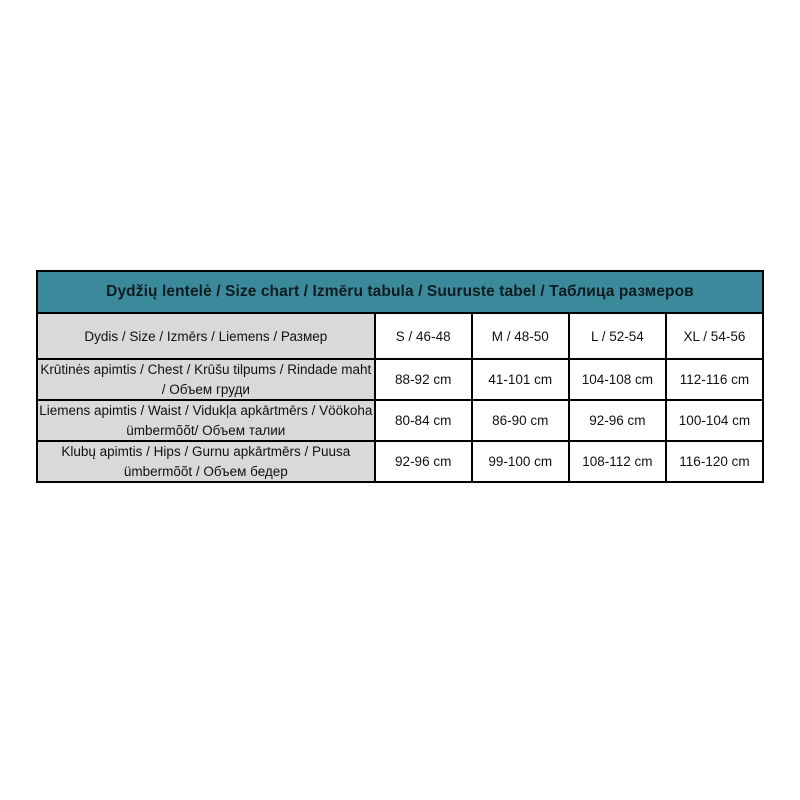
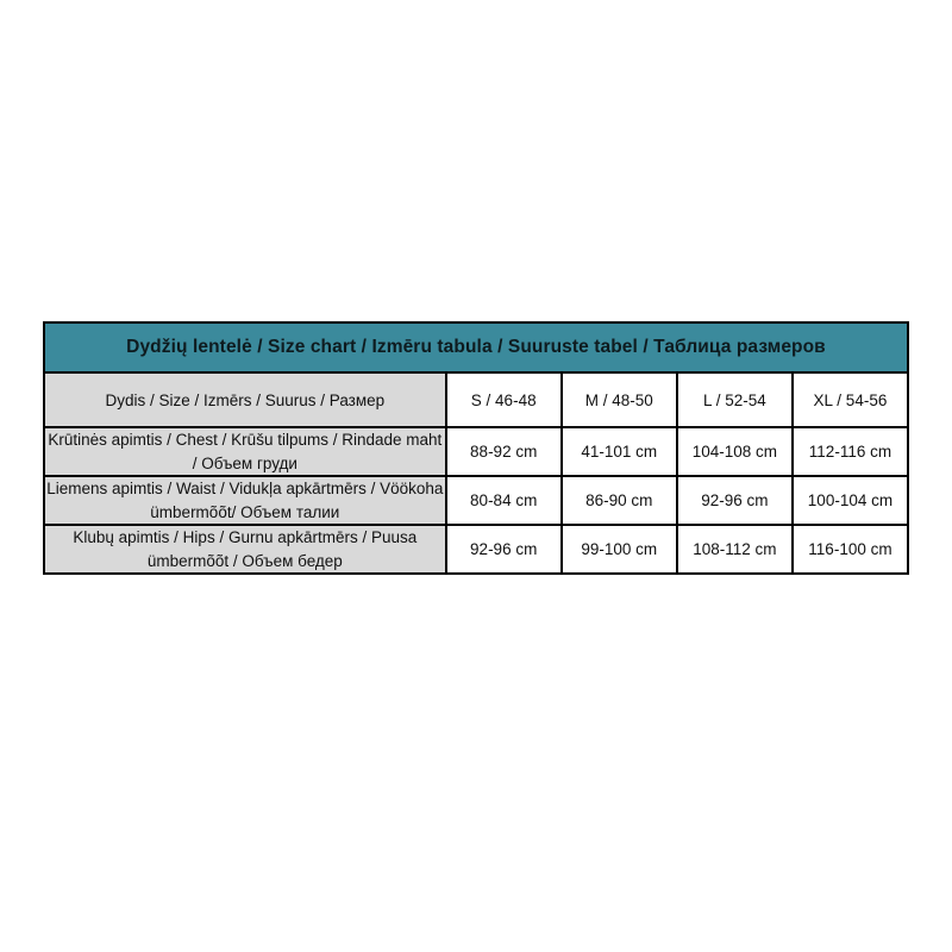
  Dydžių lentelė / Size chart / Izmēru tabula / Suuruste tabel / Таблица размеров
- Dydis / Size / Izmērs / Liemens / Размер	S / 46-48	M / 48-50	L / 52-54	XL / 54-56
+ Dydis / Size / Izmērs / Suurus / Размер	S / 46-48	M / 48-50	L / 52-54	XL / 54-56
  Krūtinės apimtis / Chest / Krūšu tilpums / Rindade maht / Объем груди	88-92 cm	41-101 cm	104-108 cm	112-116 cm
  Liemens apimtis / Waist / Vidukļa apkārtmērs / Vöökoha ümbermõõt/ Объем талии	80-84 cm	86-90 cm	92-96 cm	100-104 cm
- Klubų apimtis / Hips / Gurnu apkārtmērs / Puusa ümbermõõt / Объем бедер	92-96 cm	99-100 cm	108-112 cm	116-120 cm
+ Klubų apimtis / Hips / Gurnu apkārtmērs / Puusa ümbermõõt / Объем бедер	92-96 cm	99-100 cm	108-112 cm	116-100 cm
